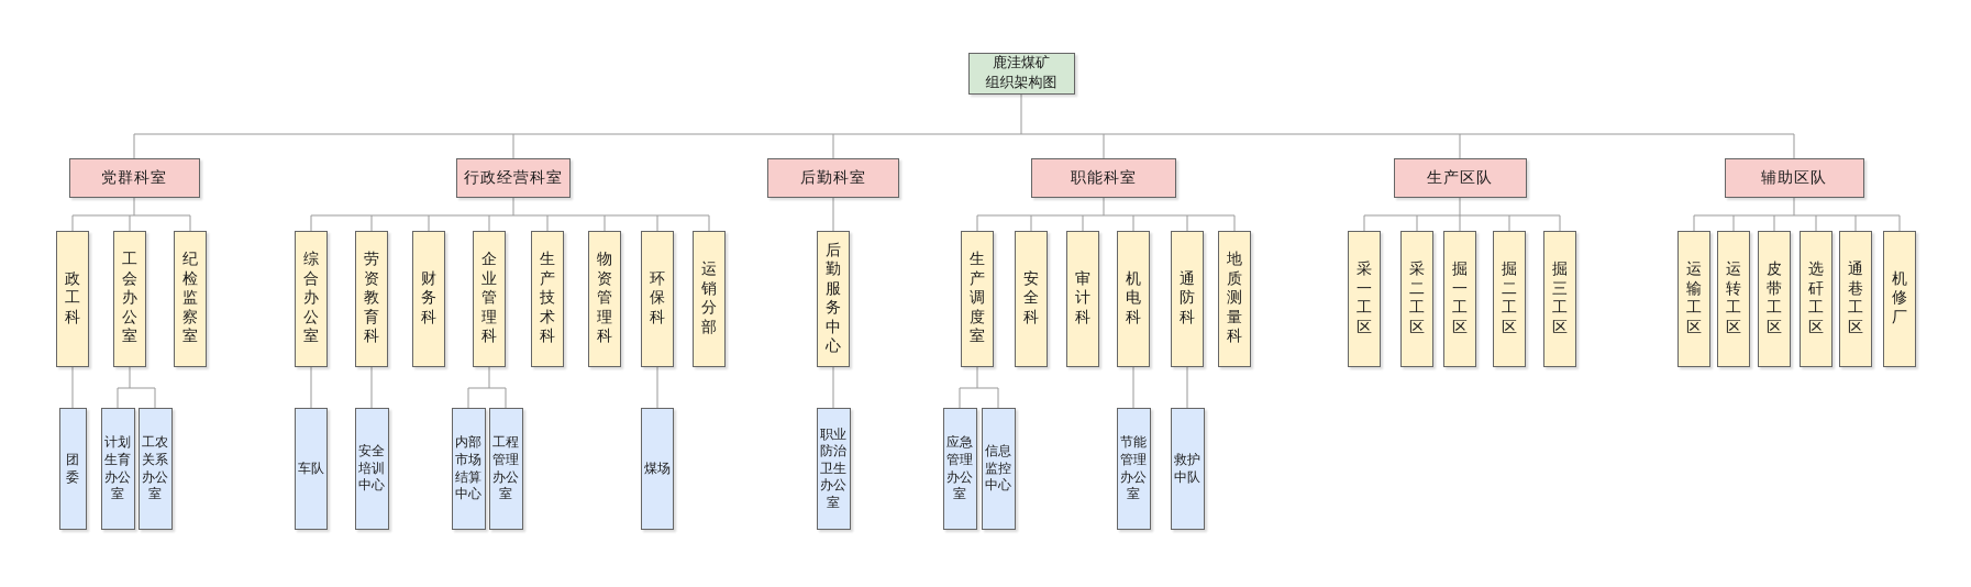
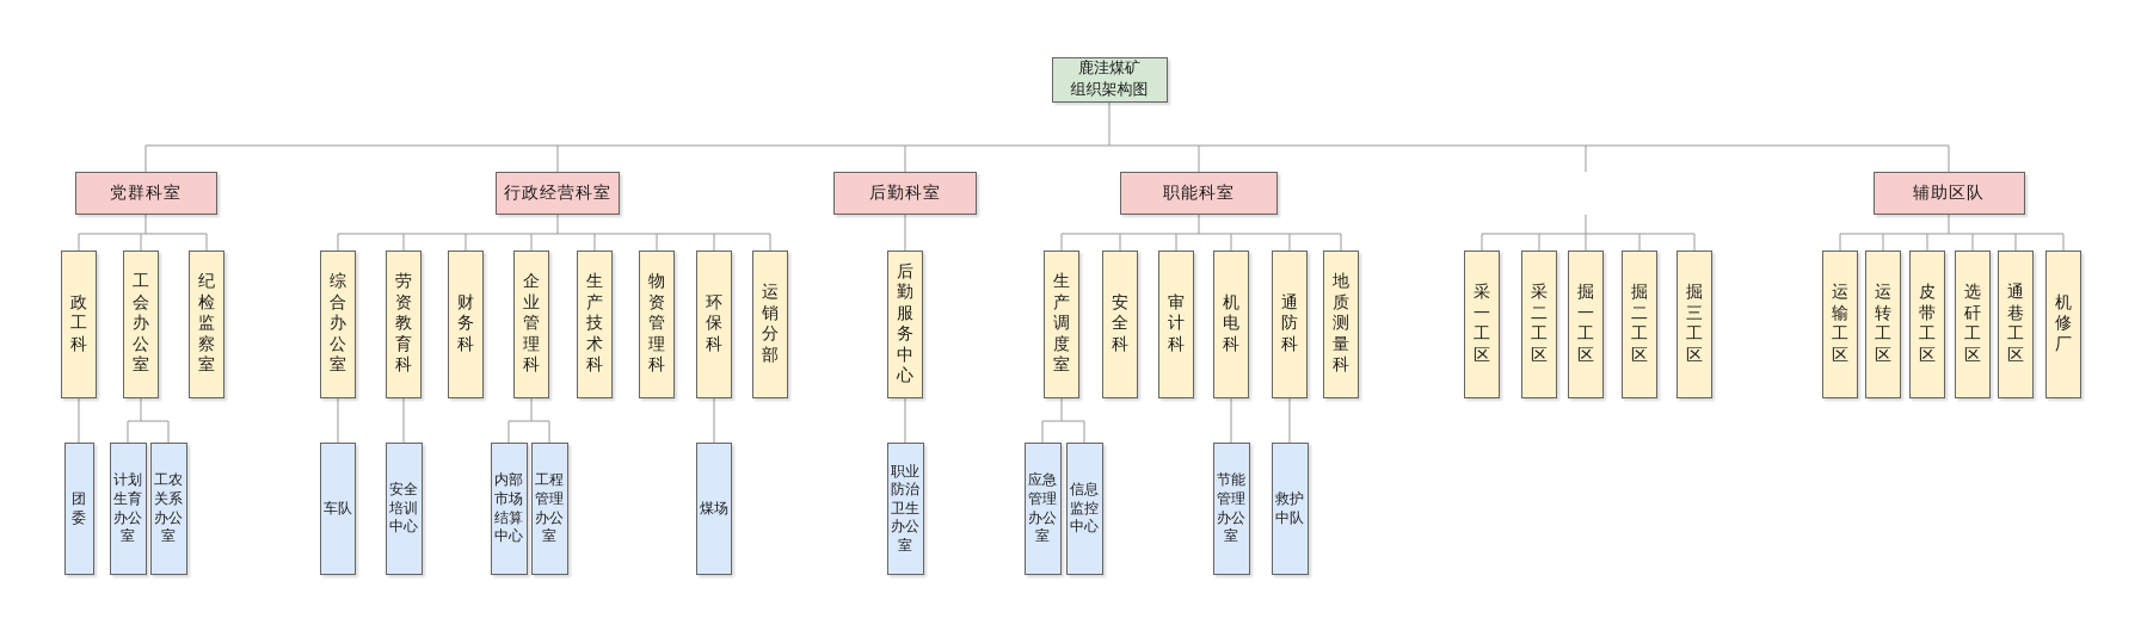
  鹿洼煤矿
  组织架构图
  党群科室
  政工科
  团委
  工会办公室
  计划生育办公室
  工农关系办公室
  纪检监察室
  行政经营科室
  综合办公室
  车队
  劳资教育科
  安全培训中心
  财务科
  企业管理科
  内部市场结算中心
  工程管理办公室
  生产技术科
  物资管理科
  环保科
  煤场
  运销分部
  后勤科室
  后勤服务中心
  职业防治卫生办公室
  职能科室
  生产调度室
  应急管理办公室
  信息监控中心
  安全科
  审计科
  机电科
  节能管理办公室
  通防科
  救护中队
  地质测量科
- 生产区队
  采一工区
  采二工区
  掘一工区
  掘二工区
  掘三工区
  辅助区队
  运输工区
  运转工区
  皮带工区
  选矸工区
  通巷工区
  机修厂
